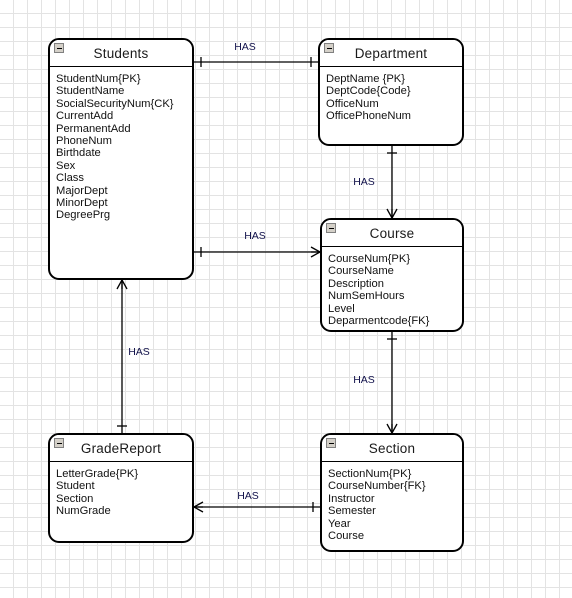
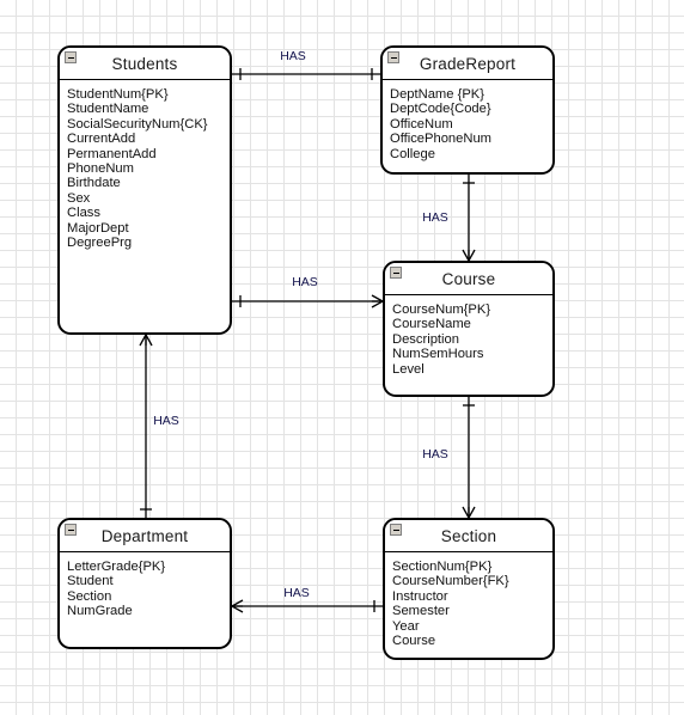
  HAS
  HAS
  HAS
  HAS
  HAS
  HAS
  Students
  StudentNum{PK}
  StudentName
  SocialSecurityNum{CK}
  CurrentAdd
  PermanentAdd
  PhoneNum
  Birthdate
  Sex
  Class
  MajorDept
- MinorDept
  DegreePrg
- Department
+ GradeReport
  DeptName {PK}
  DeptCode{Code}
  OfficeNum
  OfficePhoneNum
+ College
  Course
  CourseNum{PK}
  CourseName
  Description
  NumSemHours
  Level
- Deparmentcode{FK}
- GradeReport
+ Department
  LetterGrade{PK}
  Student
  Section
  NumGrade
  Section
  SectionNum{PK}
  CourseNumber{FK}
  Instructor
  Semester
  Year
  Course
